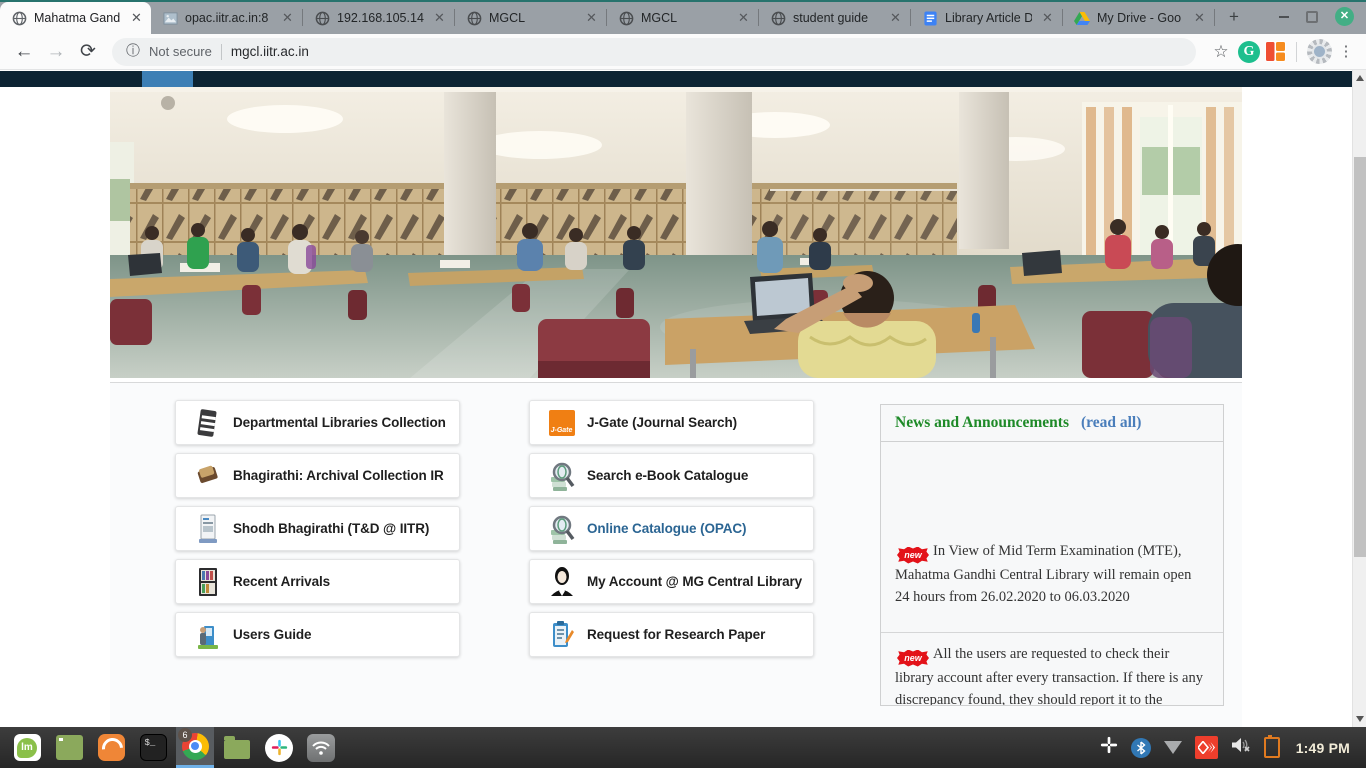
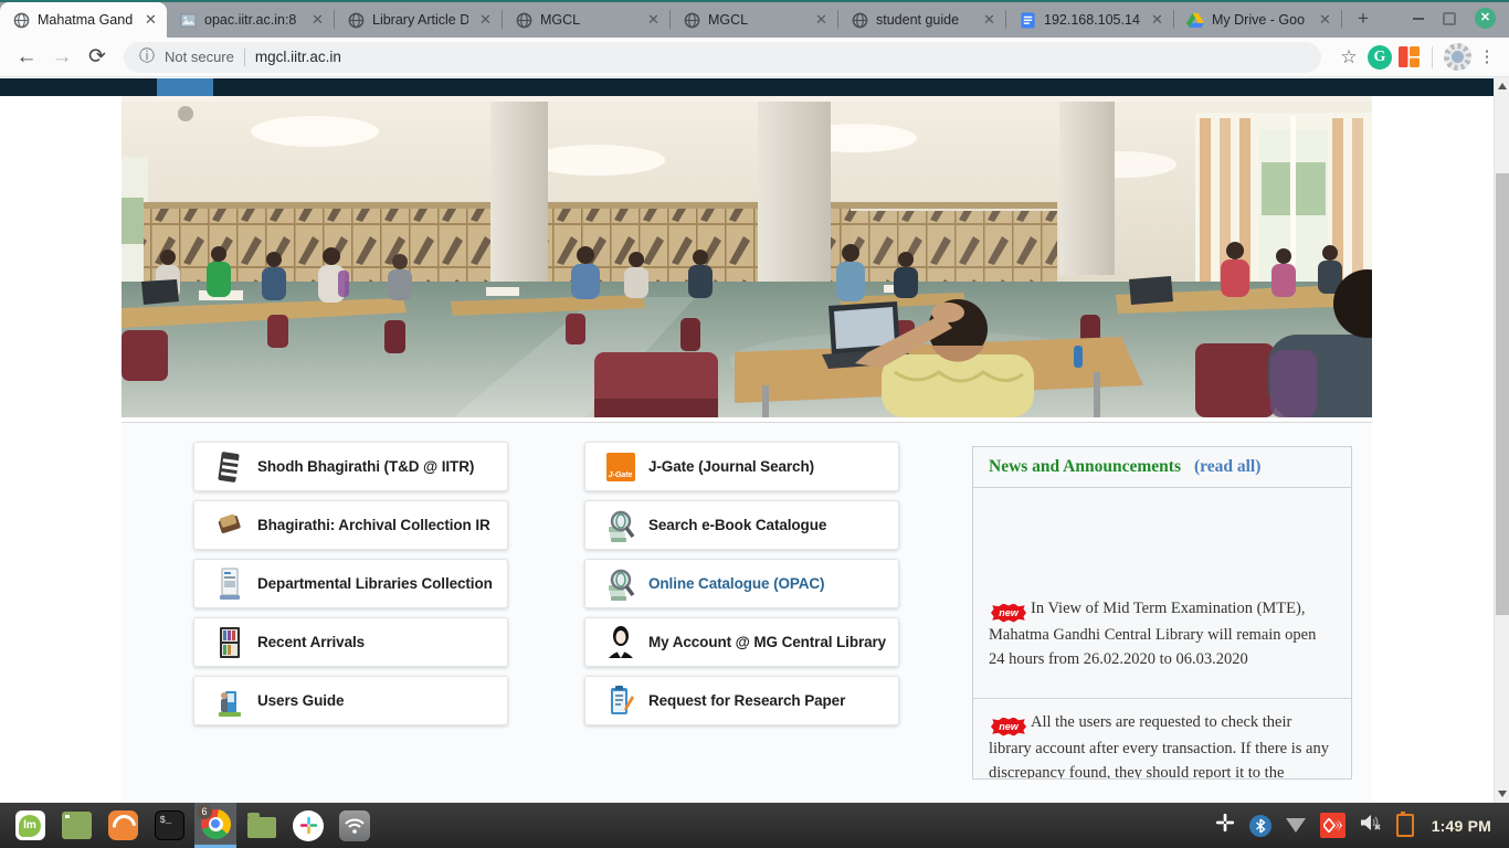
  Mahatma Gand
  ✕
  opac.iitr.ac.in:8
  ✕
- 192.168.105.14
+ Library Article D
  ✕
  MGCL
  ✕
  MGCL
  ✕
  student guide
  ✕
- Library Article D
+ 192.168.105.14
  ✕
  My Drive - Goo
  ✕
  +
  ✕
  ←
  →
  ⟳
  ⓘ
  Not secure
  mgcl.iitr.ac.in
  ☆
  G
  ⋮
- Departmental Libraries Collection
+ Shodh Bhagirathi (T&D @ IITR)
  Bhagirathi: Archival Collection IR
- Shodh Bhagirathi (T&D @ IITR)
+ Departmental Libraries Collection
  Recent Arrivals
  Users Guide
  J-Gate (Journal Search)
  Search e-Book Catalogue
  Online Catalogue (OPAC)
  My Account @ MG Central Library
  Request for Research Paper
  News and Announcements
  (read all)
  new In View of Mid Term Examination (MTE), Mahatma Gandhi Central Library will remain open 24 hours from 26.02.2020 to 06.03.2020
  new All the users are requested to check their library account after every transaction. If there is any discrepancy found, they should report it to the
  lm
  $_
  6
  1:49 PM
